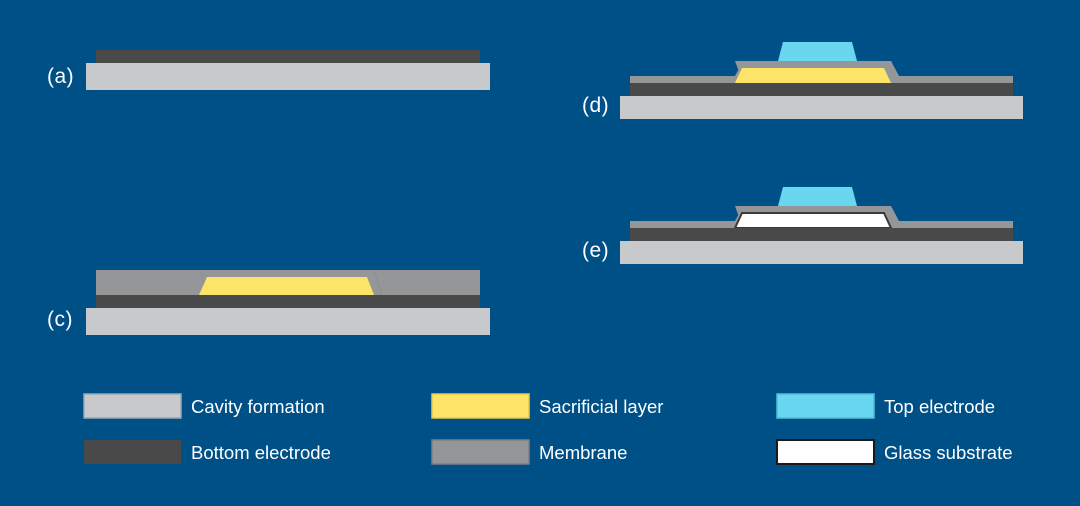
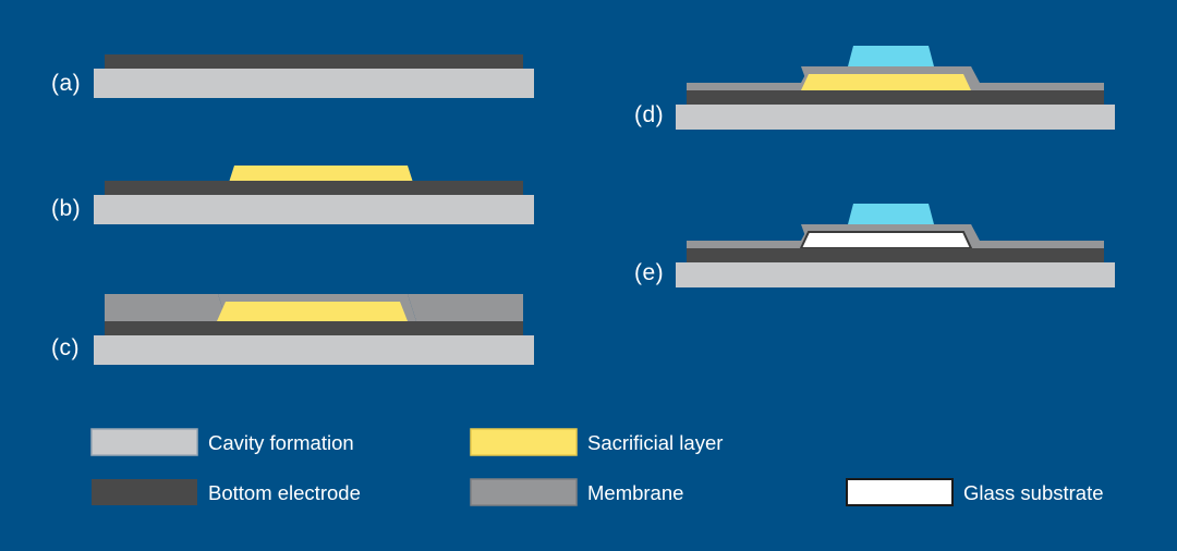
  (a)
+ (b)
  (c)
  (d)
  (e)
  Cavity formation
  Bottom electrode
  Sacrificial layer
  Membrane
- Top electrode
  Glass substrate
